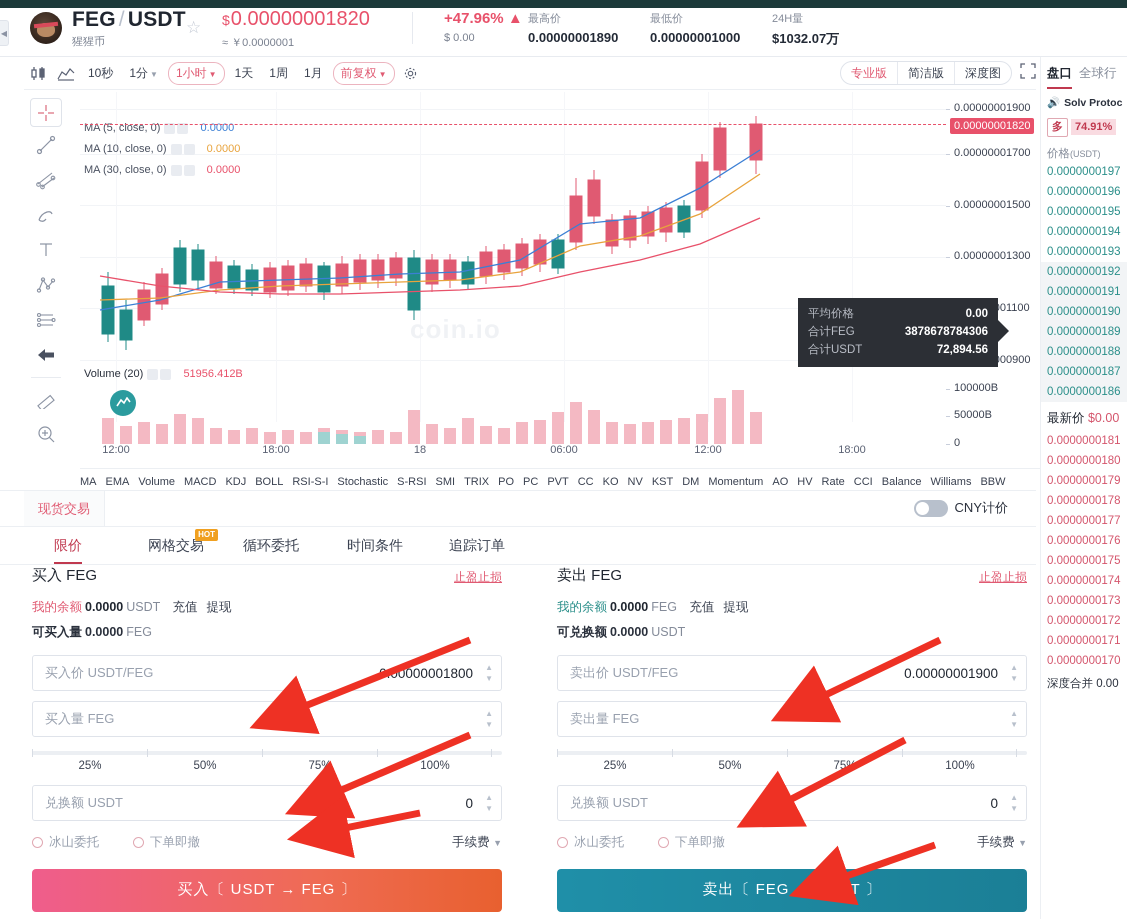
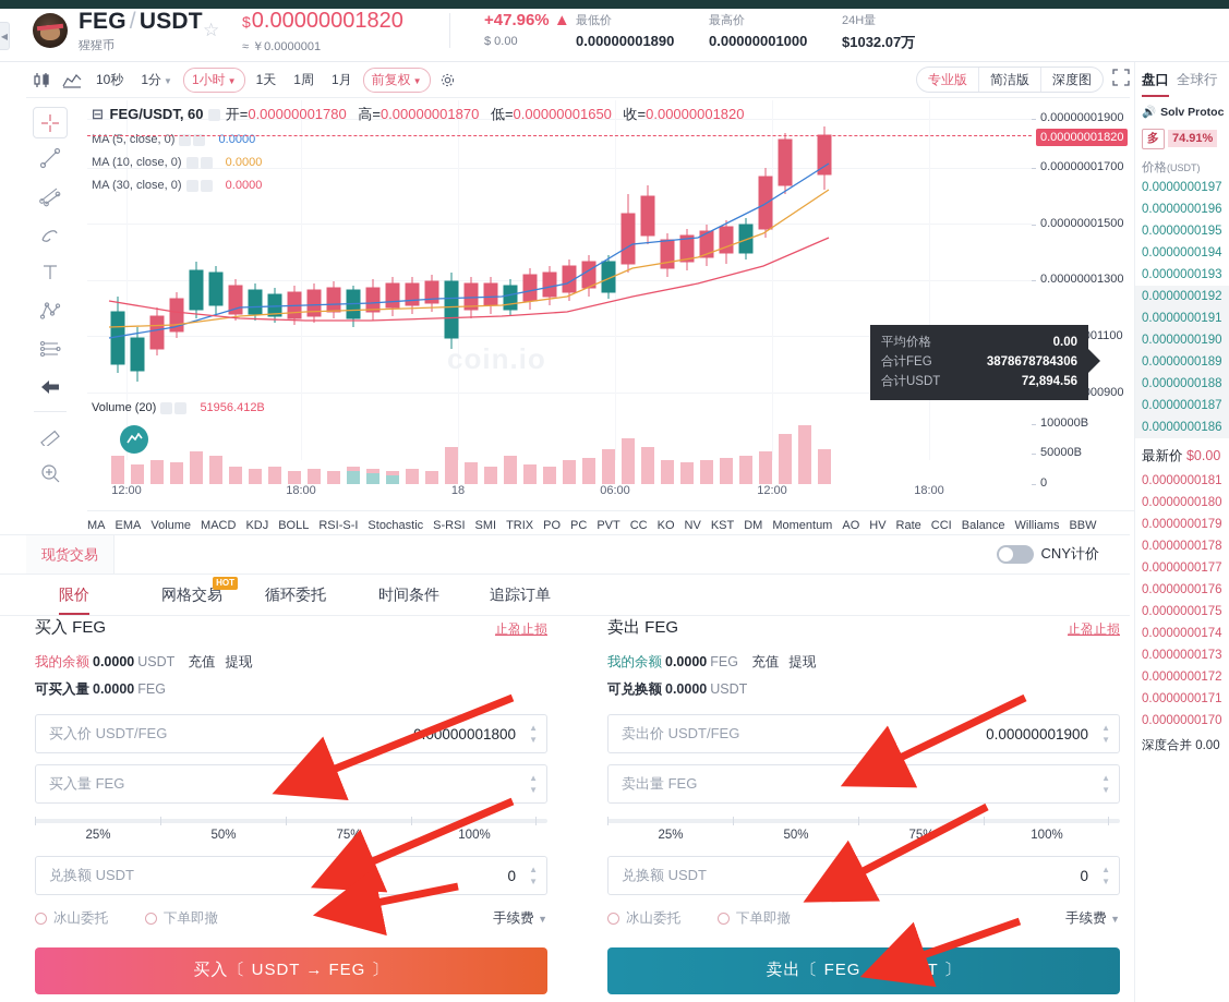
  ◀
  FEG / USDT
  猩猩币
  ☆
  $0.00000001820
  ≈ ￥0.0000001
  +47.96% ▲
  $ 0.00
- 最高价
+ 最低价
  0.00000001890
- 最低价
+ 最高价
  0.00000001000
  24H量
  $1032.07万
  10秒
  1分 ▼
  1小时 ▼
  1天
  1周
  1月
  前复权 ▼
  专业版
  简洁版
  深度图
  coin.io
+ ⊟ FEG/USDT, 60 开=0.00000001780 高=0.00000001870 低=0.00000001650 收=0.00000001820
  MA (5, close, 0) 0.0000
  MA (10, close, 0) 0.0000
  MA (30, close, 0) 0.0000
  Volume (20) 51956.412B
  0.00000001900
  0.00000001820
  0.00000001700
  0.00000001500
  0.00000001300
  100000B
  50000B
  0
  平均价格
  0.00
  合计FEG
  3878678784306
  合计USDT
  72,894.56
  12:00
  18:00
  18
  06:00
  12:00
  18:00
  MA
  EMA
  Volume
  MACD
  KDJ
  BOLL
  RSI-S-I
  Stochastic
  S-RSI
  SMI
  TRIX
  PO
  PC
  PVT
  CC
  KO
  NV
  KST
  DM
  Momentum
  AO
  HV
  Rate
  CCI
  Balance
  Williams
  BBW
  现货交易
  CNY计价
  限价
  网格交易
  HOT
  循环委托
  时间条件
  追踪订单
  买入 FEG
  止盈止损
  我的余额 0.0000 USDT 充值 提现
  可买入量 0.0000 FEG
  买入价 USDT/FEG
  0000001800
  ▲
  ▼
  买入量 FEG
  ▲
  ▼
  25%
  50%
  75%
  100%
  兑换额 USDT
  0
  ▲
  ▼
  冰山委托
  下单即撤
  手续费 ▼
  买入〔 USDT → FEG 〕
  卖出 FEG
  止盈止损
  我的余额 0.0000 FEG 充值 提现
  可兑换额 0.0000 USDT
  卖出价 USDT/FEG
  0.00000001900
  ▲
  ▼
  卖出量 FEG
  ▲
  ▼
  25%
  50%
  100%
  兑换额 USDT
  0
  ▲
  ▼
  冰山委托
  下单即撤
  手续费 ▼
  卖出〔 FEG → USDT 〕
  盘口
  全球行
  🔊
  Solv Protoc
  多
  74.91%
  价格(USDT)
  0.0000000197
  0.0000000196
  0.0000000195
  0.0000000194
  0.0000000193
  0.0000000192
  0.0000000191
  0.0000000190
  0.0000000189
  0.0000000188
  0.0000000187
  0.0000000186
  最新价 $0.00
  0.0000000181
  0.0000000180
  0.0000000179
  0.0000000178
  0.0000000177
  0.0000000176
  0.0000000175
  0.0000000174
  0.0000000173
  0.0000000172
  0.0000000171
  0.0000000170
  深度合并 0.00
